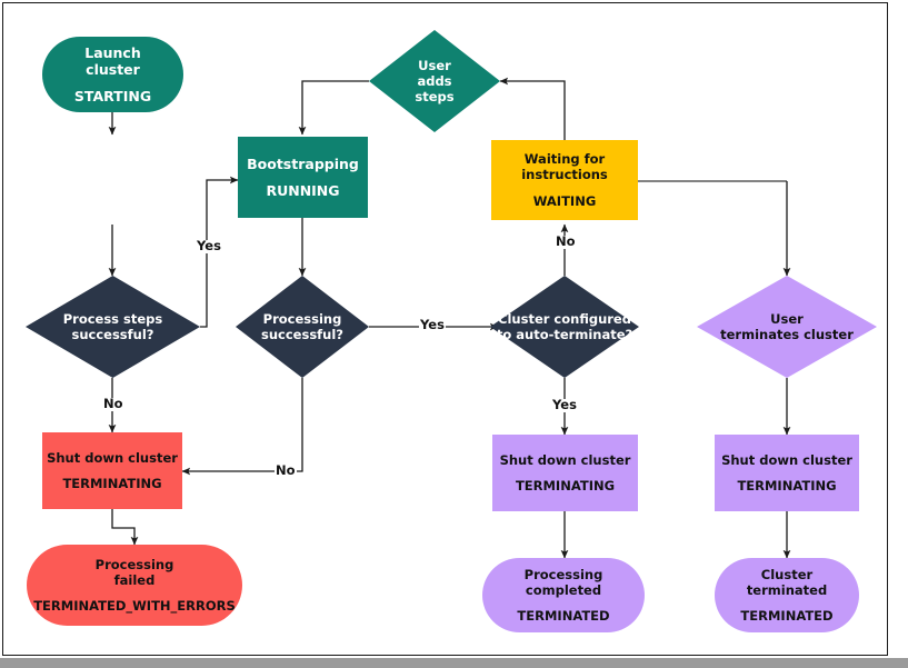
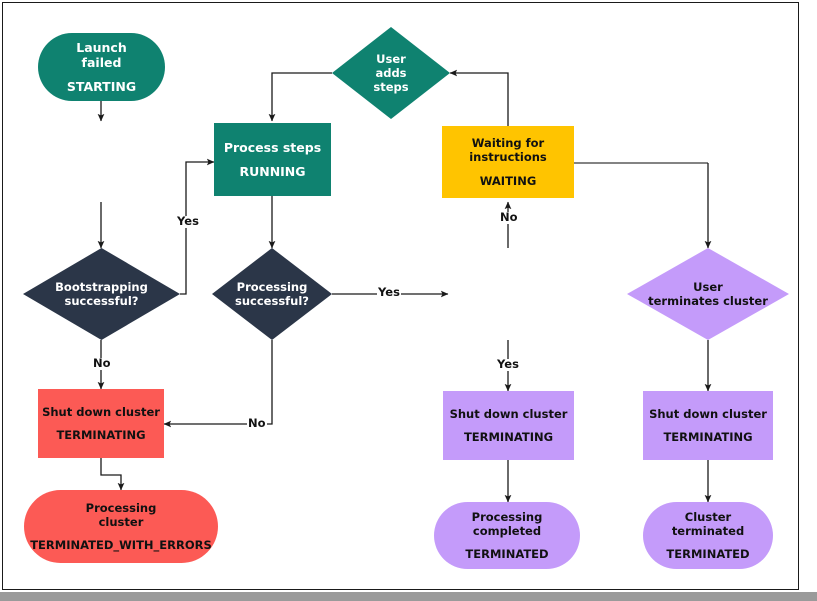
  Launch
- cluster
+ failed
  STARTING
- Process steps
+ Bootstrapping
  successful?
  Shut down cluster
  TERMINATING
  Processing
- failed
+ cluster
  TERMINATED_WITH_ERRORS
  User
  adds
  steps
- Bootstrapping
+ Process steps
  RUNNING
  Processing
  successful?
  Waiting for
  instructions
  WAITING
- Cluster configured
- to auto-terminate?
  Shut down cluster
  TERMINATING
  Processing
  completed
  TERMINATED
  User
  terminates cluster
  Shut down cluster
  TERMINATING
  Cluster
  terminated
  TERMINATED
  Yes
  No
  Yes
  No
  No
  Yes
